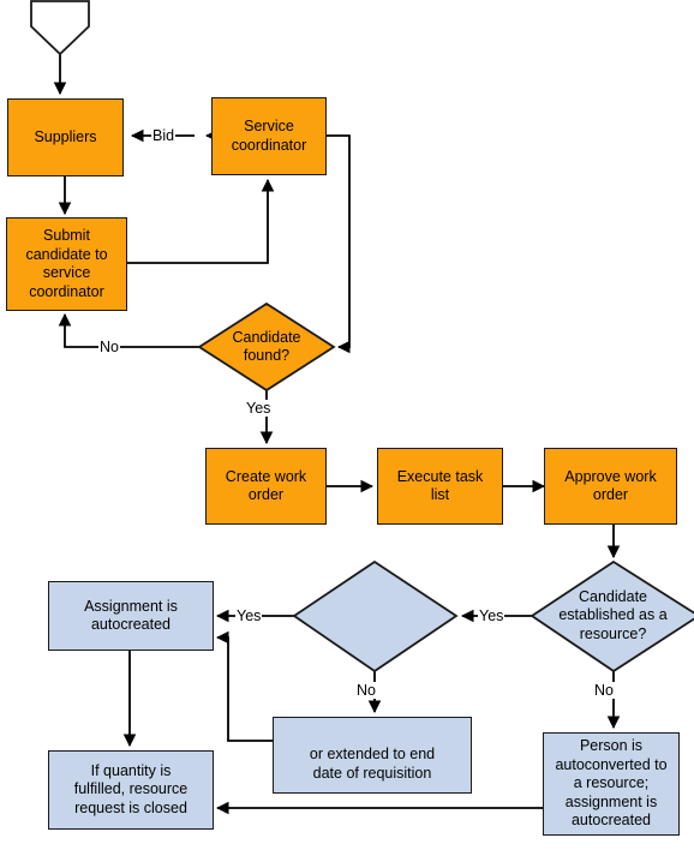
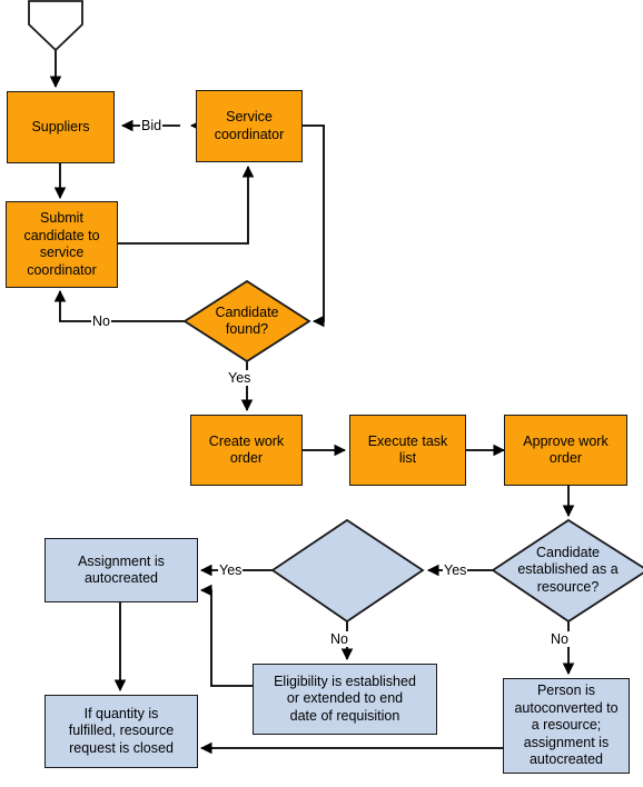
  Suppliers
  Service
  coordinator
  Submit
  candidate to
  service
  coordinator
  Candidate
  found?
  Create work
  order
  Execute task
  list
  Approve work
  order
  Candidate
  established as a
  resource?
  Assignment is
  autocreated
+ Eligibility is established
  or extended to end
  date of requisition
  Person is
  autoconverted to
  a resource;
  assignment is
  autocreated
  If quantity is
  fulfilled, resource
  request is closed
  Bid
  No
  Yes
  Yes
  No
  Yes
  No
